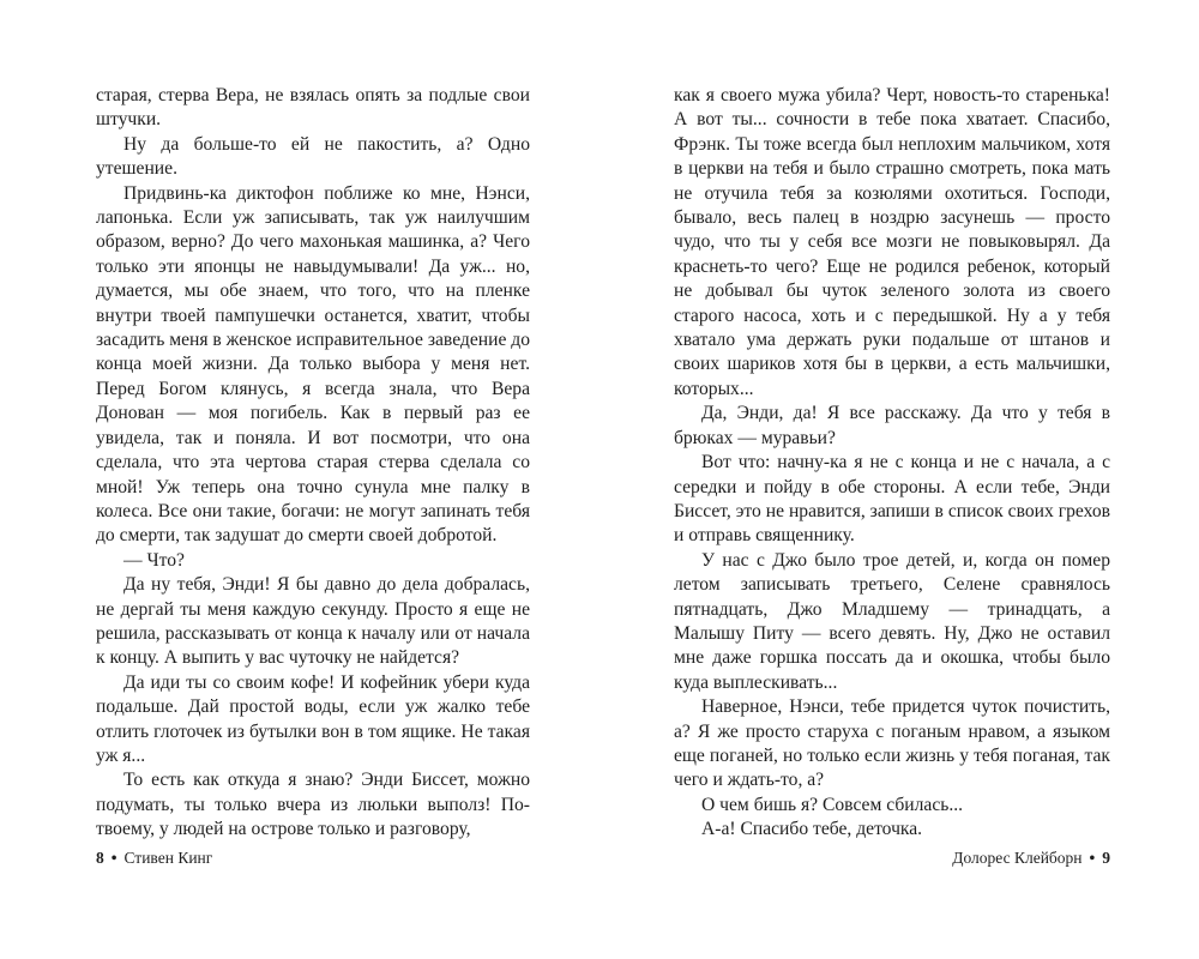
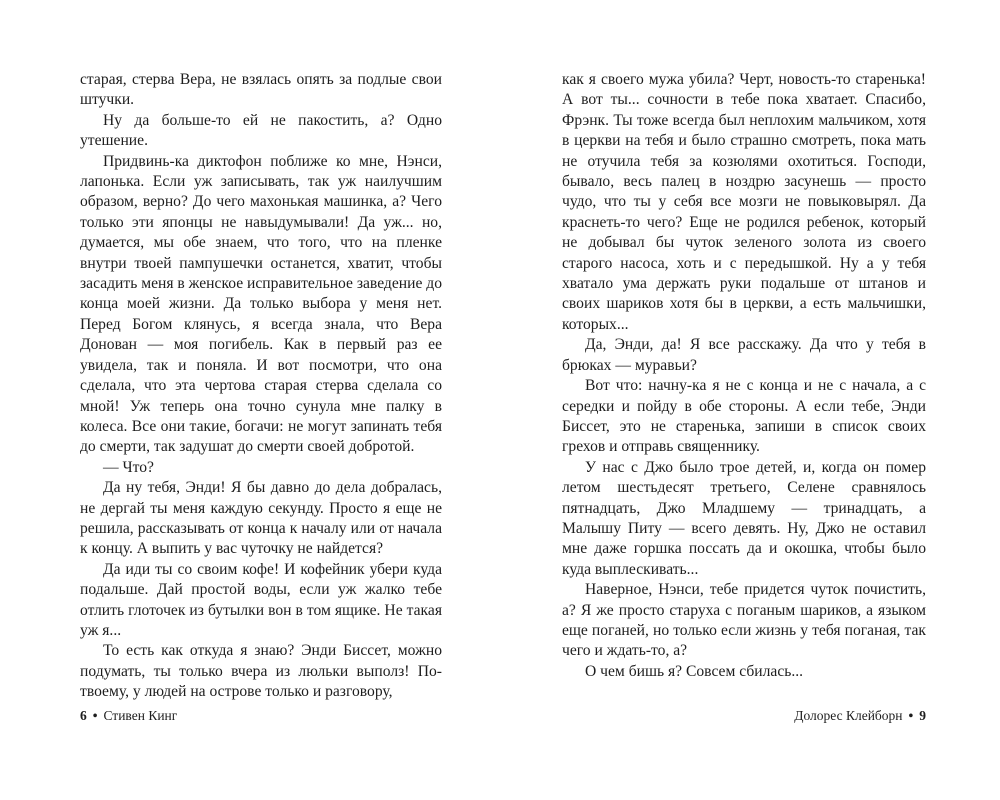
  старая, стерва Вера, не взялась опять за подлые свои штучки.
  Ну да больше-то ей не пакостить, а? Одно утешение.
  Придвинь-ка диктофон поближе ко мне, Нэнси, лапонька. Если уж записывать, так уж наилучшим образом, верно? До чего махонькая машинка, а? Чего только эти японцы не навыдумывали! Да уж... но, думается, мы обе знаем, что того, что на пленке внутри твоей пампушечки останется, хватит, чтобы засадить меня в женское исправительное заведение до конца моей жизни. Да только выбора у меня нет. Перед Богом клянусь, я всегда знала, что Вера Донован — моя погибель. Как в первый раз ее увидела, так и поняла. И вот посмотри, что она сделала, что эта чертова старая стерва сделала со мной! Уж теперь она точно сунула мне палку в колеса. Все они такие, богачи: не могут запинать тебя до смерти, так задушат до смерти своей добротой.
  — Что?
  Да ну тебя, Энди! Я бы давно до дела добралась, не дергай ты меня каждую секунду. Просто я еще не решила, рассказывать от конца к началу или от начала к концу. А выпить у вас чуточку не найдется?
  Да иди ты со своим кофе! И кофейник убери куда подальше. Дай простой воды, если уж жалко тебе отлить глоточек из бутылки вон в том ящике. Не такая уж я...
  То есть как откуда я знаю? Энди Биссет, можно подумать, ты только вчера из люльки выполз! По-твоему, у людей на острове только и разговору,
  как я своего мужа убила? Черт, новость-то старенька! А вот ты... сочности в тебе пока хватает. Спасибо, Фрэнк. Ты тоже всегда был неплохим мальчиком, хотя в церкви на тебя и было страшно смотреть, пока мать не отучила тебя за козюлями охотиться. Господи, бывало, весь палец в ноздрю засунешь — просто чудо, что ты у себя все мозги не повыковырял. Да краснеть-то чего? Еще не родился ребенок, который не добывал бы чуток зеленого золота из своего старого насоса, хоть и с передышкой. Ну а у тебя хватало ума держать руки подальше от штанов и своих шариков хотя бы в церкви, а есть мальчишки, которых...
  Да, Энди, да! Я все расскажу. Да что у тебя в брюках — муравьи?
- Вот что: начну-ка я не с конца и не с начала, а с середки и пойду в обе стороны. А если тебе, Энди Биссет, это не нравится, запиши в список своих грехов и отправь священнику.
+ Вот что: начну-ка я не с конца и не с начала, а с середки и пойду в обе стороны. А если тебе, Энди Биссет, это не старенька, запиши в список своих грехов и отправь священнику.
- У нас с Джо было трое детей, и, когда он помер летом записывать третьего, Селене сравнялось пятнадцать, Джо Младшему — тринадцать, а Малышу Питу — всего девять. Ну, Джо не оставил мне даже горшка поссать да и окошка, чтобы было куда выплескивать...
+ У нас с Джо было трое детей, и, когда он помер летом шестьдесят третьего, Селене сравнялось пятнадцать, Джо Младшему — тринадцать, а Малышу Питу — всего девять. Ну, Джо не оставил мне даже горшка поссать да и окошка, чтобы было куда выплескивать...
- Наверное, Нэнси, тебе придется чуток почистить, а? Я же просто старуха с поганым нравом, а языком еще поганей, но только если жизнь у тебя поганая, так чего и ждать-то, а?
+ Наверное, Нэнси, тебе придется чуток почистить, а? Я же просто старуха с поганым шариков, а языком еще поганей, но только если жизнь у тебя поганая, так чего и ждать-то, а?
  О чем бишь я? Совсем сбилась...
- А-а! Спасибо тебе, деточка.
- 8 • Стивен Кинг
+ 6 • Стивен Кинг
  Долорес Клейборн • 9
